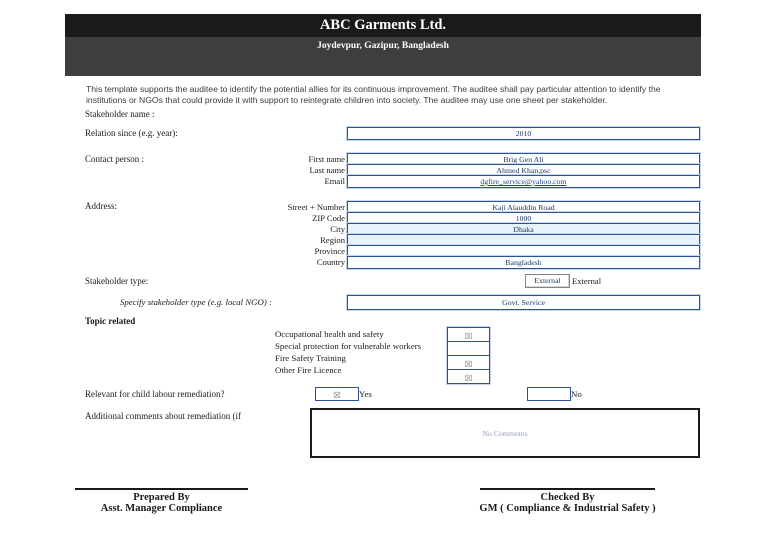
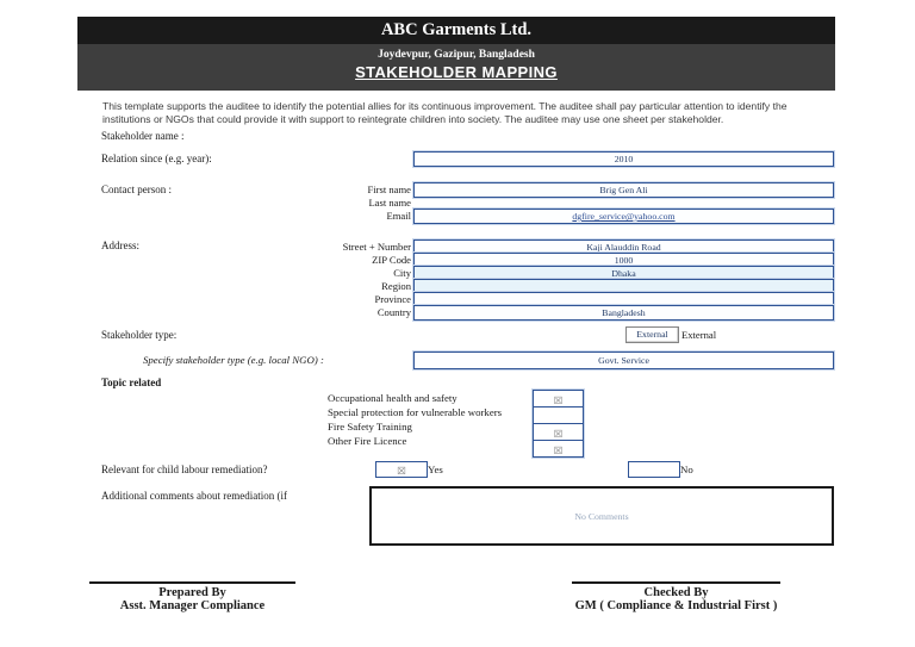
  ABC Garments Ltd.
  Joydevpur, Gazipur, Bangladesh
+ STAKEHOLDER MAPPING
  This template supports the auditee to identify the potential allies for its continuous improvement. The auditee shall pay particular attention to identify the institutions or NGOs that could provide it with support to reintegrate children into society. The auditee may use one sheet per stakeholder.
  Stakeholder name :
  Relation since (e.g. year):
  2010
  Contact person :
  First name
  Brig Gen Ali
  Last name
- Ahmed Khan,psc
  Email
  dgfire_service@yahoo.com
  Address:
  Street + Number
  Kaji Alauddin Road
  ZIP Code
  1000
  City
  Dhaka
  Region
  Province
  Country
  Bangladesh
  Stakeholder type:
  External
  External
  Specify stakeholder type (e.g. local NGO) :
  Govt. Service
  Topic related
  Occupational health and safety
  Special protection for vulnerable workers
  Fire Safety Training
  Other Fire Licence
  ☒
  ☒
  ☒
  Relevant for child labour remediation?
  ☒
  Yes
  No
  Additional comments about remediation (if
  No Comments
  Prepared By
  Asst. Manager Compliance
  Checked By
- GM ( Compliance & Industrial Safety )
+ GM ( Compliance & Industrial First )
